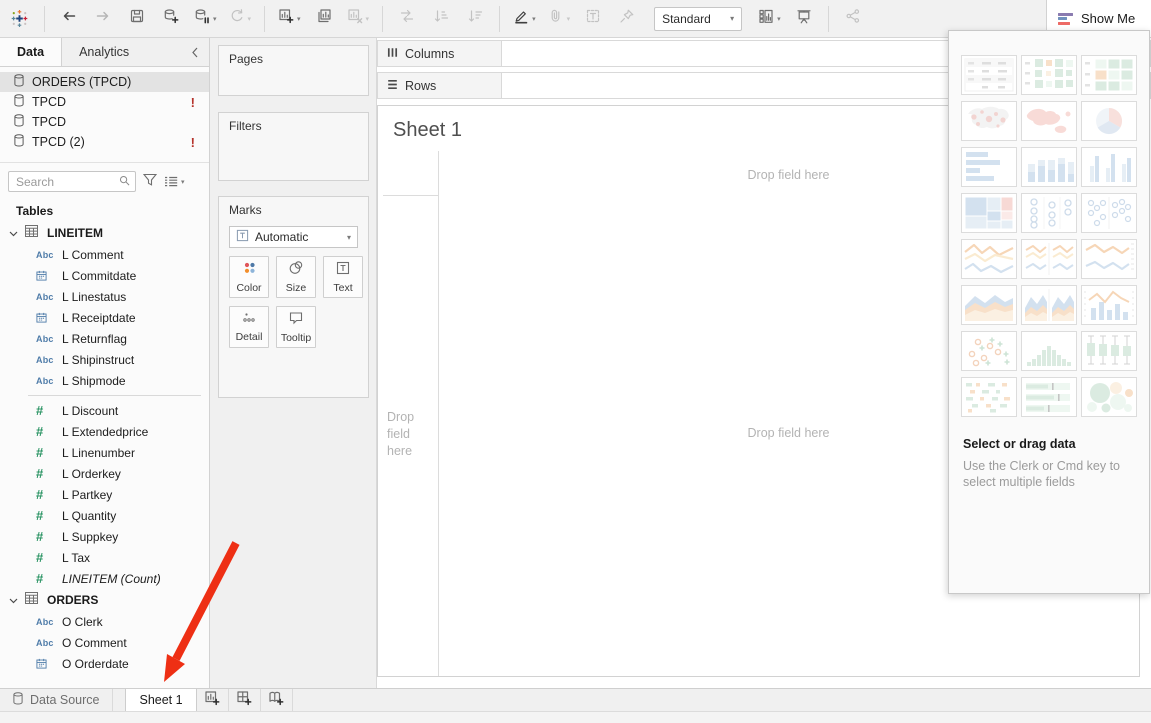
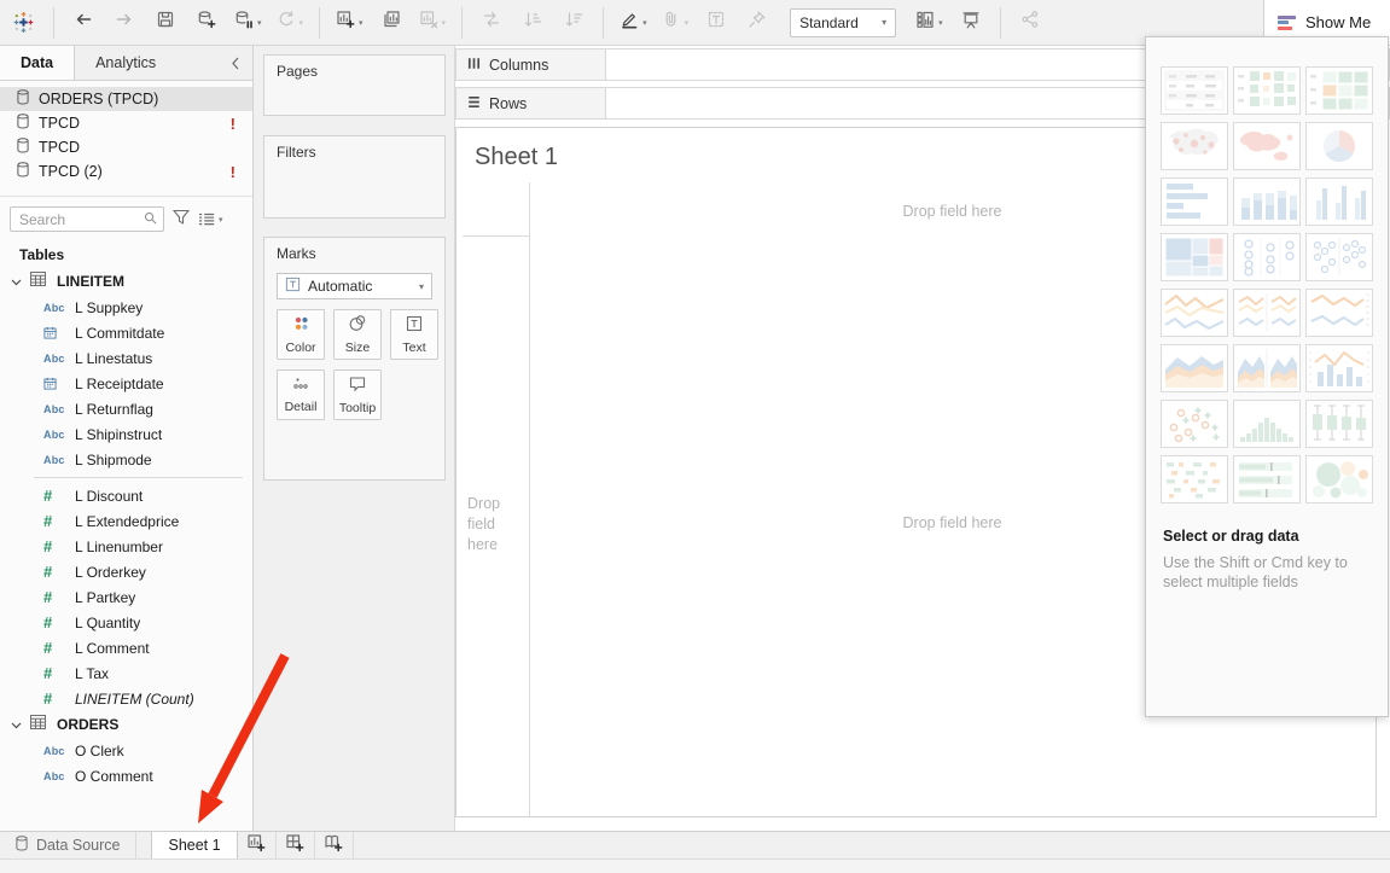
  Standard
  ▾
  Show Me
  Data
  Analytics
  ORDERS (TPCD)
  TPCD
  !
  TPCD
  TPCD (2)
  !
  Search
  Tables
  LINEITEM
  Abc
- L Comment
+ L Suppkey
  L Commitdate
  Abc
  L Linestatus
  L Receiptdate
  Abc
  L Returnflag
  Abc
  L Shipinstruct
  Abc
  L Shipmode
  #
  L Discount
  #
  L Extendedprice
  #
  L Linenumber
  #
  L Orderkey
  #
  L Partkey
  #
  L Quantity
  #
- L Suppkey
+ L Comment
  #
  L Tax
  #
  LINEITEM (Count)
  ORDERS
  Abc
  O Clerk
  Abc
  O Comment
- O Orderdate
  Pages
  Filters
  Marks
  Automatic
  ▾
  Color
  Size
  Text
  Detail
  Tooltip
  Columns
  Rows
  Sheet 1
  Drop field here
  Drop field here
  Drop field here
  Select or drag data
- Use the Clerk or Cmd key to select multiple fields
+ Use the Shift or Cmd key to select multiple fields
  Data Source
  Sheet 1
